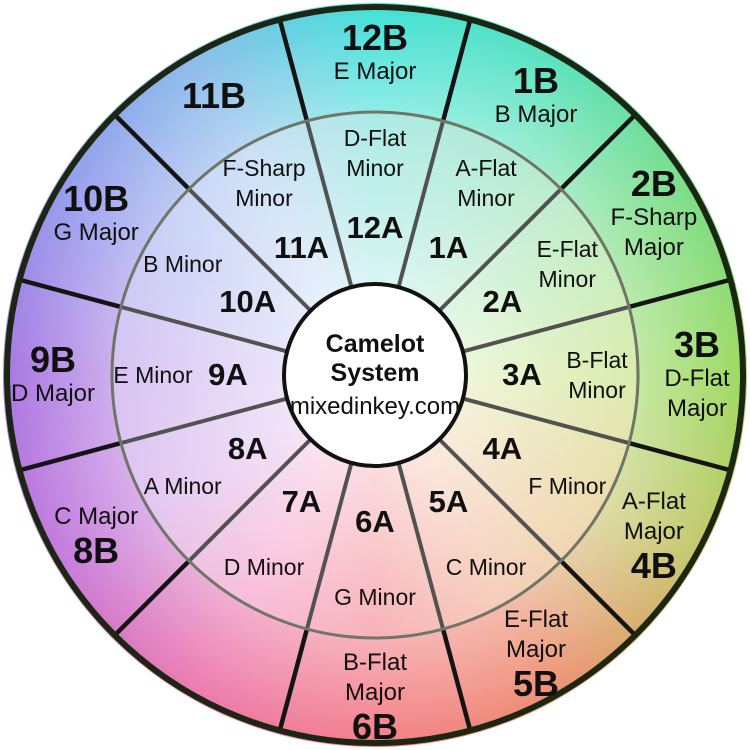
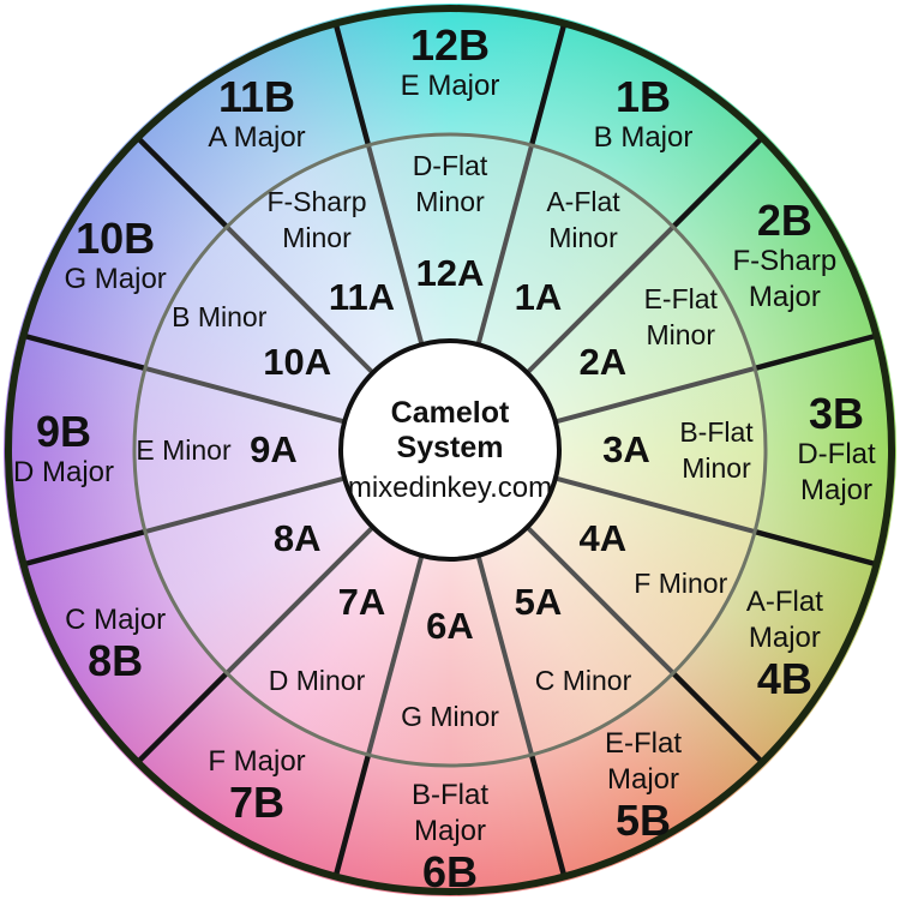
  12B
  E Major
  D-Flat
  Minor
  12A
  1B
  B Major
  A-Flat
  Minor
  1A
  2B
  F-Sharp
  Major
  E-Flat
  Minor
  2A
  3B
  D-Flat
  Major
  B-Flat
  Minor
  3A
  A-Flat
  Major
  4B
  F Minor
  4A
  E-Flat
  Major
  5B
  C Minor
  5A
  B-Flat
  Major
  6B
  G Minor
  6A
+ F Major
+ 7B
  D Minor
  7A
  C Major
  8B
- A Minor
  8A
  9B
  D Major
  E Minor
  9A
  10B
  G Major
  B Minor
  10A
  11B
+ A Major
  F-Sharp
  Minor
  11A
  Camelot System
  mixedinkey.com
